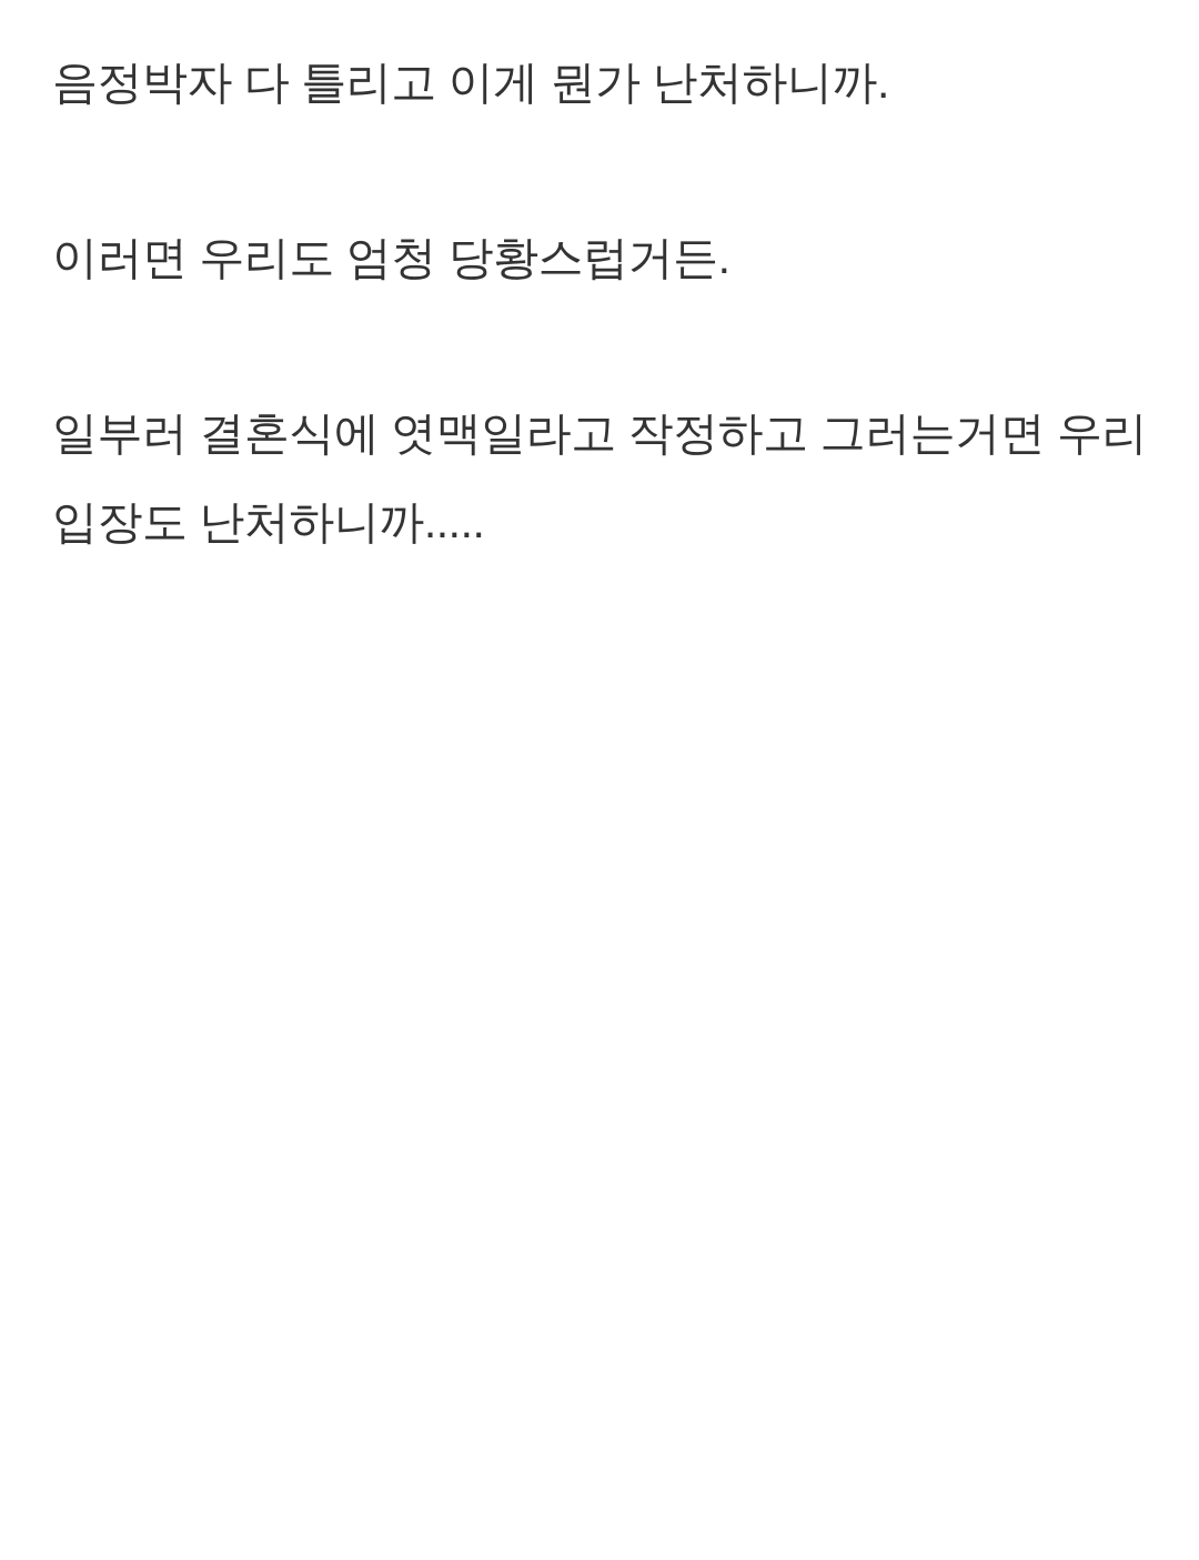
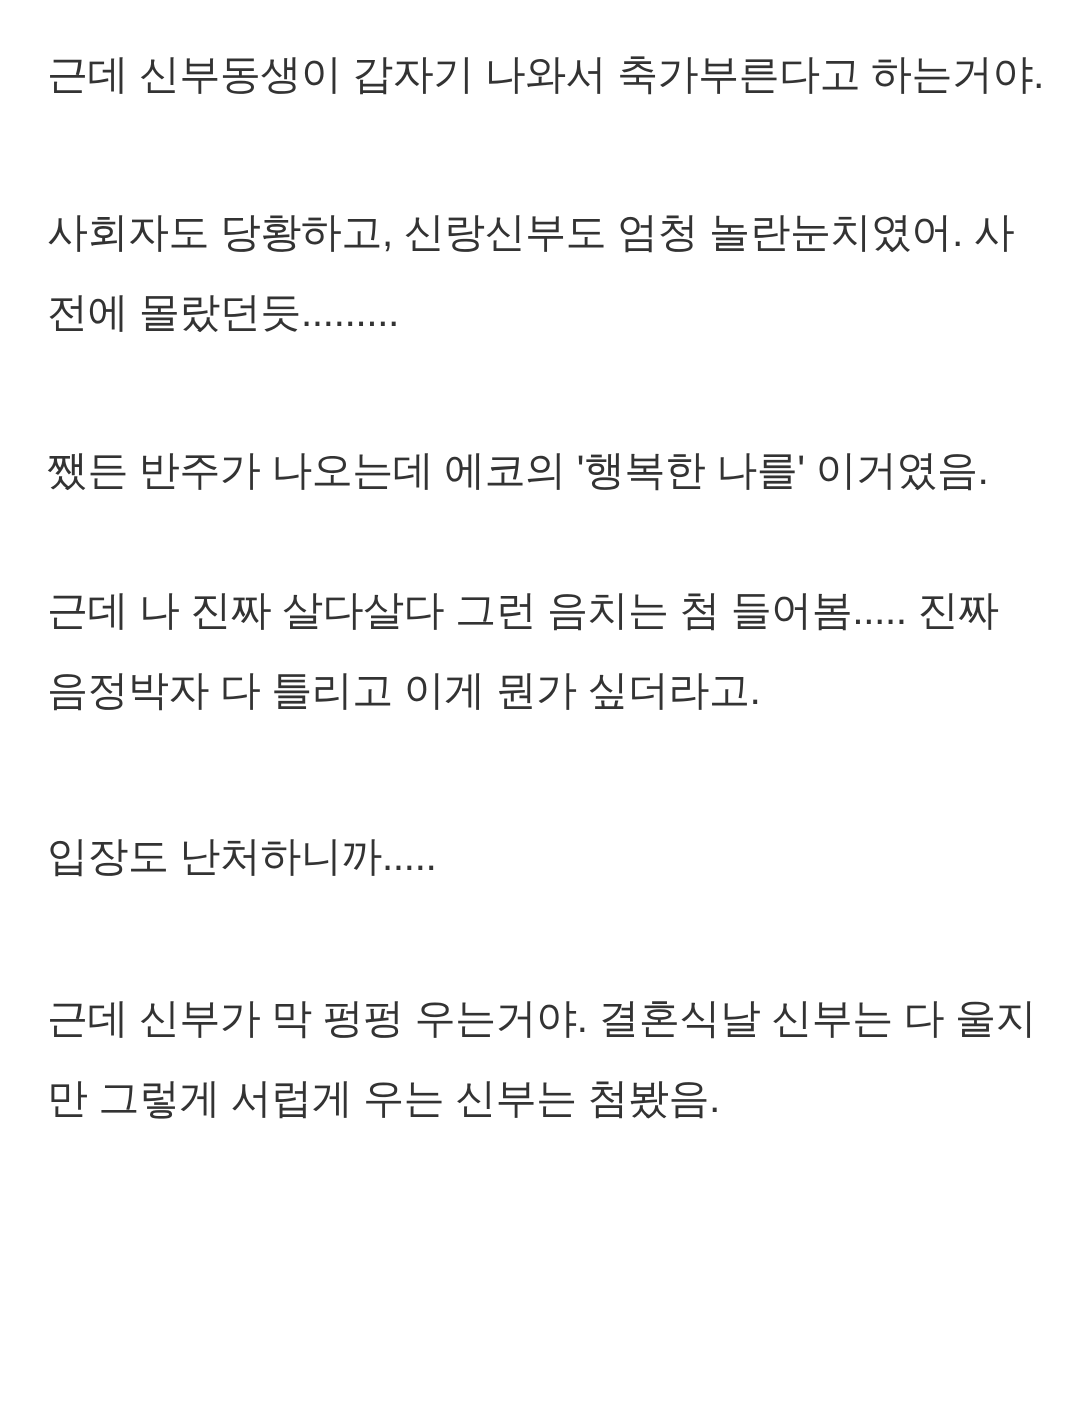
+ 근데 신부동생이 갑자기 나와서 축가부른다고 하는거야.
+ 사회자도 당황하고, 신랑신부도 엄청 놀란눈치였어. 사
+ 전에 몰랐던듯.........
+ 쨌든 반주가 나오는데 에코의 '행복한 나를' 이거였음.
+ 근데 나 진짜 살다살다 그런 음치는 첨 들어봄..... 진짜
- 음정박자 다 틀리고 이게 뭔가 난처하니까.
+ 음정박자 다 틀리고 이게 뭔가 싶더라고.
- 이러면 우리도 엄청 당황스럽거든.
- 일부러 결혼식에 엿맥일라고 작정하고 그러는거면 우리
  입장도 난처하니까.....
+ 근데 신부가 막 펑펑 우는거야. 결혼식날 신부는 다 울지
+ 만 그렇게 서럽게 우는 신부는 첨봤음.
